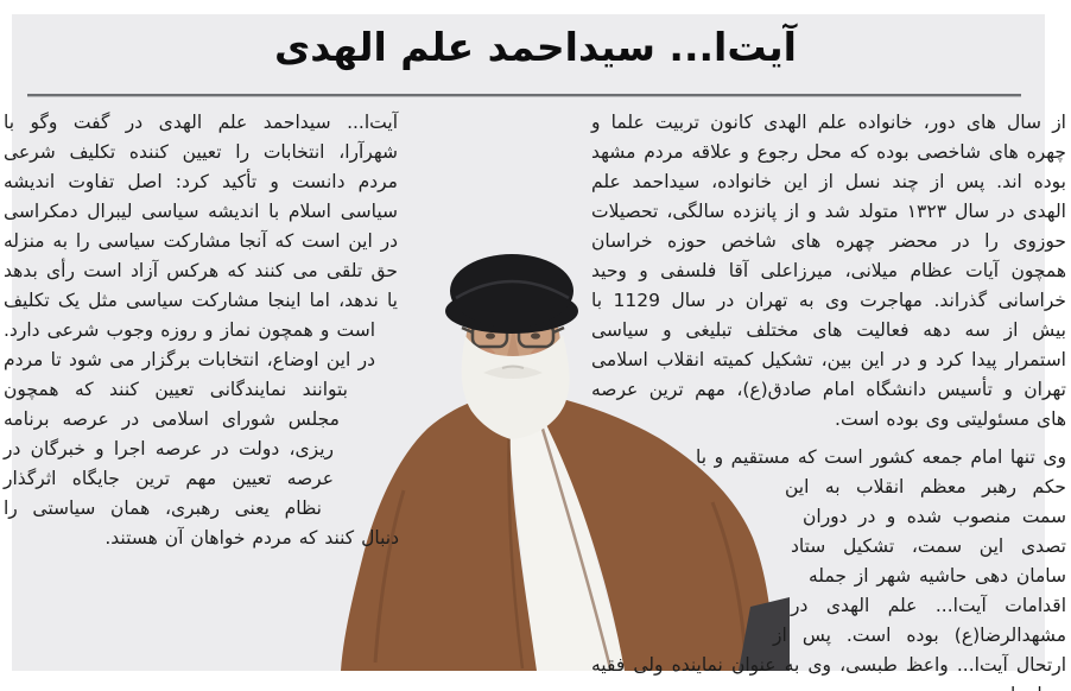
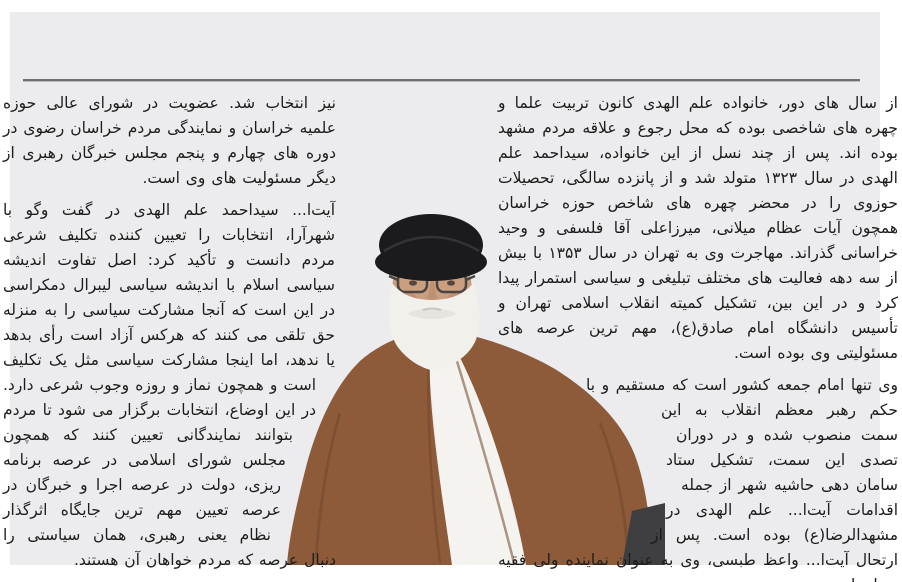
- آیت‌ا... سیداحمد علم الهدی
- از سال های دور، خانواده علم الهدی کانون تربیت علما و چهره های شاخصی بوده که محل رجوع و علاقه مردم مشهد بوده اند. پس از چند نسل از این خانواده، سیداحمد علم الهدی در سال ۱۳۲۳ متولد شد و از پانزده سالگی، تحصیلات حوزوی را در محضر چهره های شاخص حوزه خراسان همچون آیات عظام میلانی، میرزاعلی آقا فلسفی و وحید خراسانی گذراند. مهاجرت وی به تهران در سال 1129 با بیش از سه دهه فعالیت های مختلف تبلیغی و سیاسی استمرار پیدا کرد و در این بین، تشکیل کمیته انقلاب اسلامی تهران و تأسیس دانشگاه امام صادق(ع)، مهم ترین عرصه های مسئولیتی وی بوده است.
+ از سال های دور، خانواده علم الهدی کانون تربیت علما و چهره های شاخصی بوده که محل رجوع و علاقه مردم مشهد بوده اند. پس از چند نسل از این خانواده، سیداحمد علم الهدی در سال ۱۳۲۳ متولد شد و از پانزده سالگی، تحصیلات حوزوی را در محضر چهره های شاخص حوزه خراسان همچون آیات عظام میلانی، میرزاعلی آقا فلسفی و وحید خراسانی گذراند. مهاجرت وی به تهران در سال ۱۳۵۳ با بیش از سه دهه فعالیت های مختلف تبلیغی و سیاسی استمرار پیدا کرد و در این بین، تشکیل کمیته انقلاب اسلامی تهران و تأسیس دانشگاه امام صادق(ع)، مهم ترین عرصه های مسئولیتی وی بوده است.
  وی تنها امام جمعه کشور است که مستقیم و با حکم رهبر معظم انقلاب به این سمت منصوب شده و در دوران تصدی این سمت، تشکیل ستاد سامان دهی حاشیه شهر از جمله اقدامات آیت‌ا... علم الهدی در مشهدالرضا(ع) بوده است. پس از ارتحال آیت‌ا... واعظ طبسی، وی به عنوان نماینده ولی فقیه
+ نیز انتخاب شد. عضویت در شورای عالی حوزه علمیه خراسان و نمایندگی مردم خراسان رضوی در دوره های چهارم و پنجم مجلس خبرگان رهبری از دیگر مسئولیت های وی است.
- آیت‌ا... سیداحمد علم الهدی در گفت وگو با شهرآرا، انتخابات را تعیین کننده تکلیف شرعی مردم دانست و تأکید کرد: اصل تفاوت اندیشه سیاسی اسلام با اندیشه سیاسی لیبرال دمکراسی در این است که آنجا مشارکت سیاسی را به منزله حق تلقی می کنند که هرکس آزاد است رأی بدهد یا ندهد، اما اینجا مشارکت سیاسی مثل یک تکلیف است و همچون نماز و روزه وجوب شرعی دارد. در این اوضاع، انتخابات برگزار می شود تا مردم بتوانند نمایندگانی تعیین کنند که همچون مجلس شورای اسلامی در عرصه برنامه ریزی، دولت در عرصه اجرا و خبرگان در عرصه تعیین مهم ترین جایگاه اثرگذار نظام یعنی رهبری، همان سیاستی را دنبال کنند که مردم خواهان آن هستند.
+ آیت‌ا... سیداحمد علم الهدی در گفت وگو با شهرآرا، انتخابات را تعیین کننده تکلیف شرعی مردم دانست و تأکید کرد: اصل تفاوت اندیشه سیاسی اسلام با اندیشه سیاسی لیبرال دمکراسی در این است که آنجا مشارکت سیاسی را به منزله حق تلقی می کنند که هرکس آزاد است رأی بدهد یا ندهد، اما اینجا مشارکت سیاسی مثل یک تکلیف است و همچون نماز و روزه وجوب شرعی دارد. در این اوضاع، انتخابات برگزار می شود تا مردم بتوانند نمایندگانی تعیین کنند که همچون مجلس شورای اسلامی در عرصه برنامه ریزی، دولت در عرصه اجرا و خبرگان در عرصه تعیین مهم ترین جایگاه اثرگذار نظام یعنی رهبری، همان سیاستی را دنبال عرصه که مردم خواهان آن هستند.
